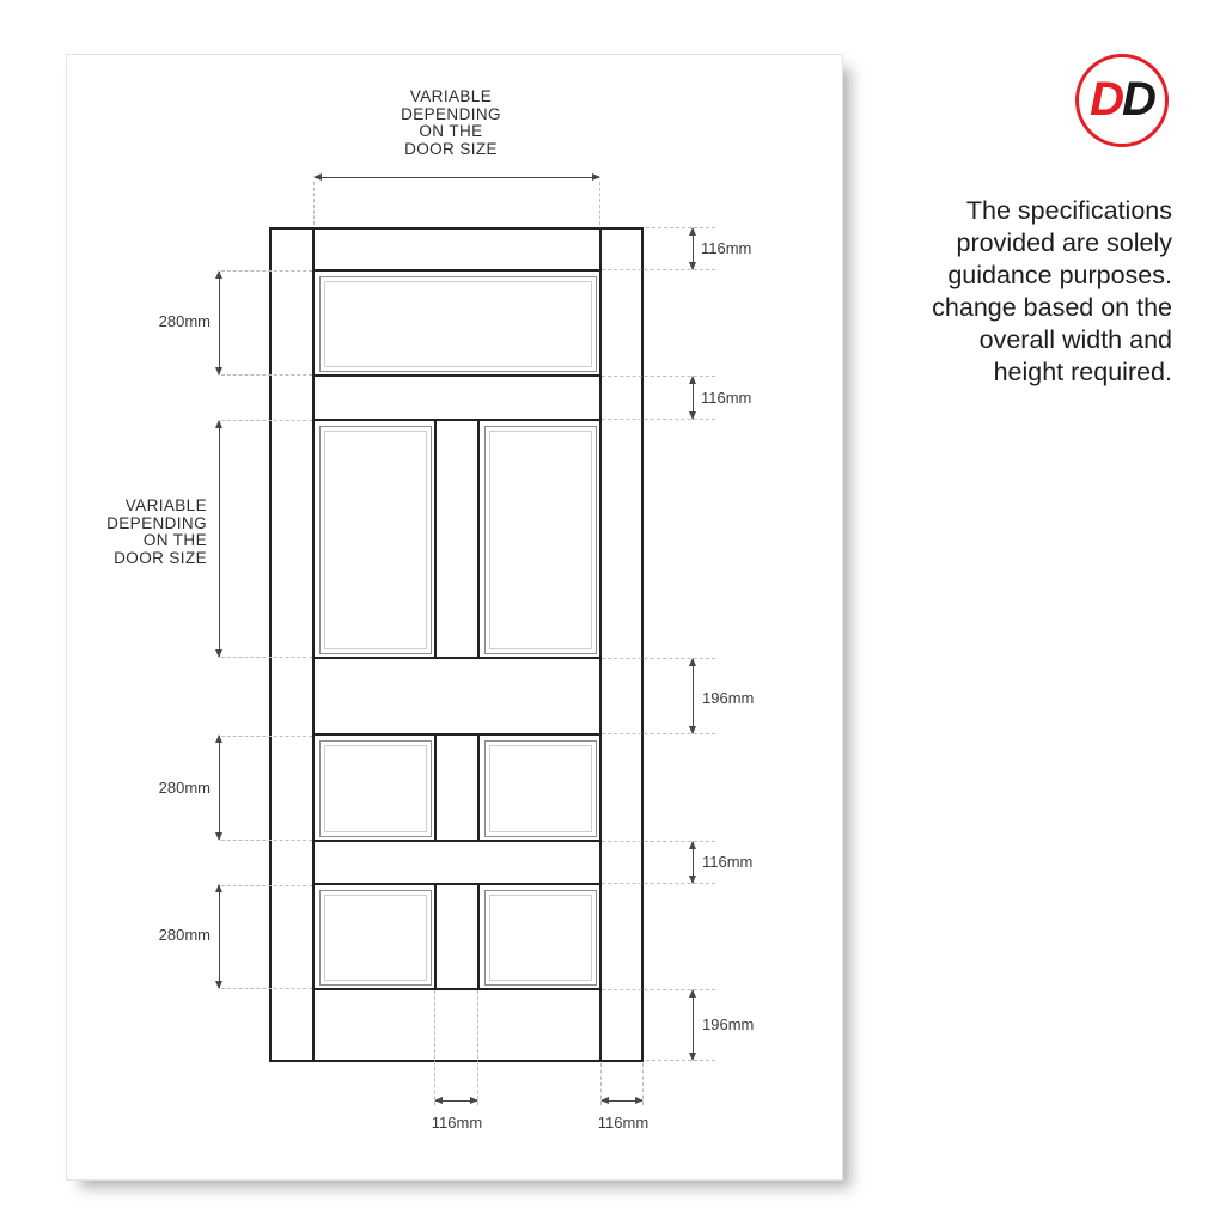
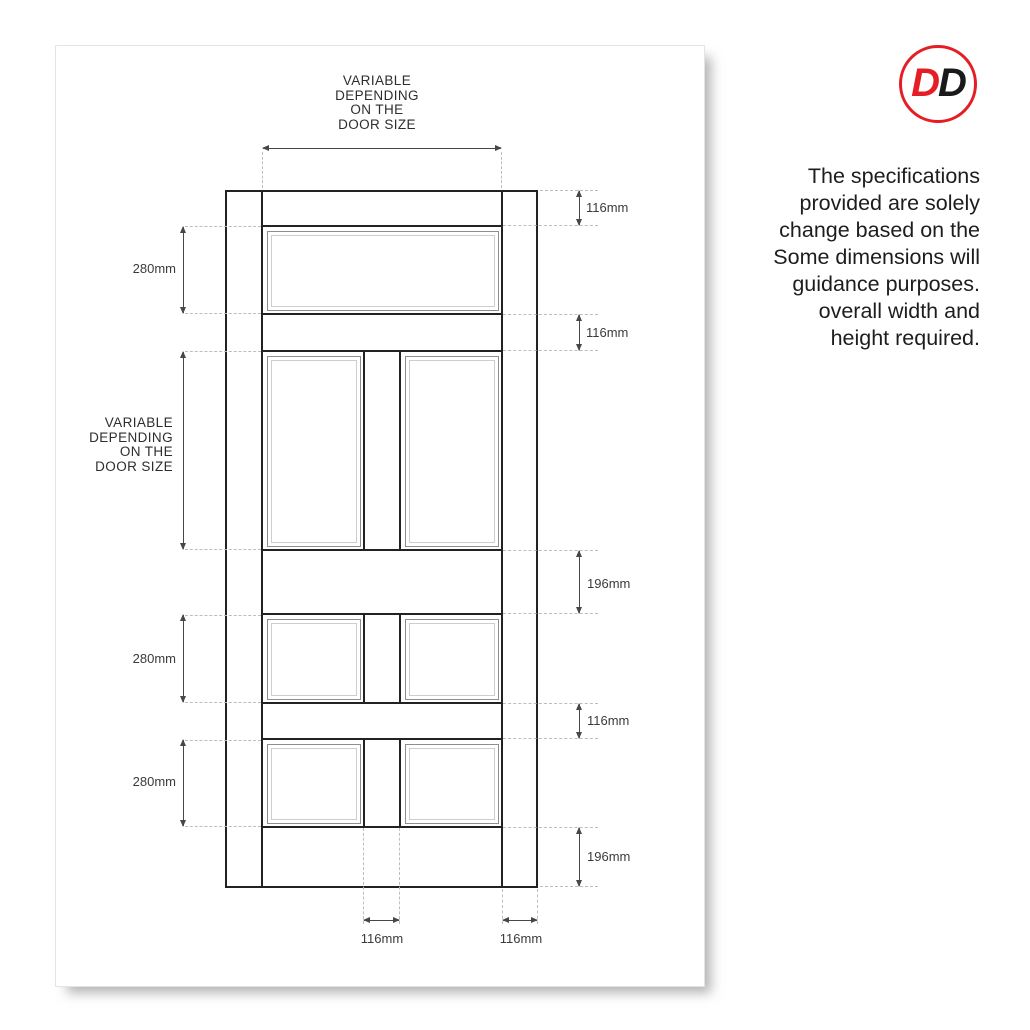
  VARIABLE
  DEPENDING
  ON THE
  DOOR SIZE
  VARIABLE
  DEPENDING
  ON THE
  DOOR SIZE
  280mm
  280mm
  280mm
  116mm
  116mm
  196mm
  116mm
  196mm
  116mm
  116mm
  D
  D
  The specifications
  provided are solely
- guidance purposes.
+ change based on the
+ Some dimensions will
- change based on the
+ guidance purposes.
  overall width and
  height required.
